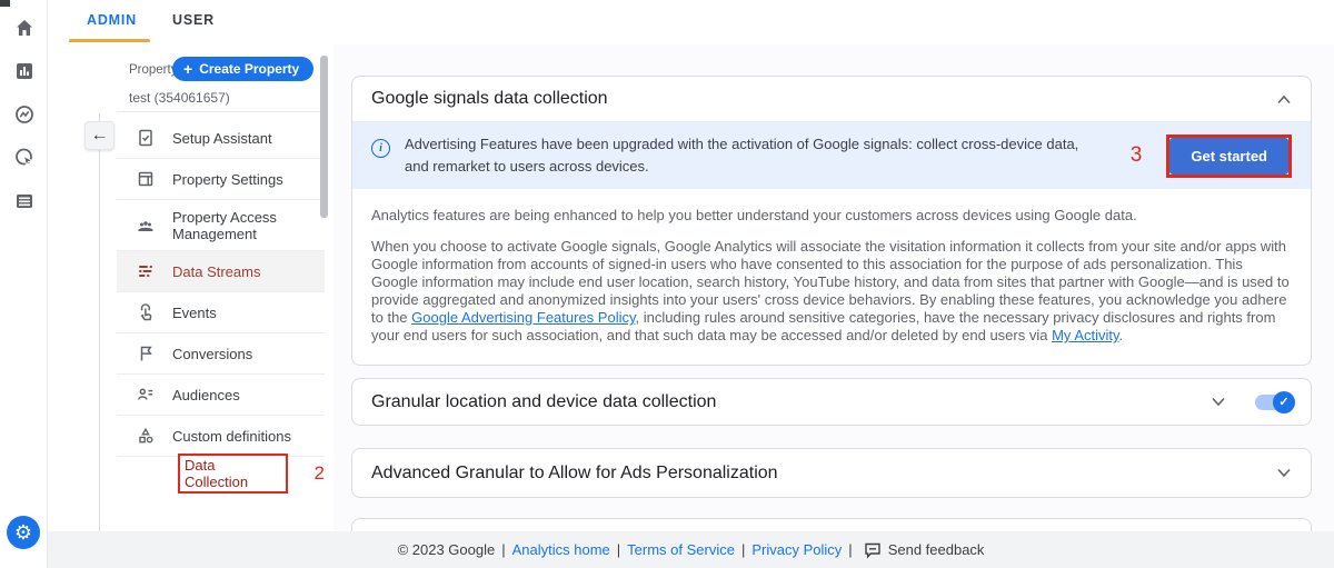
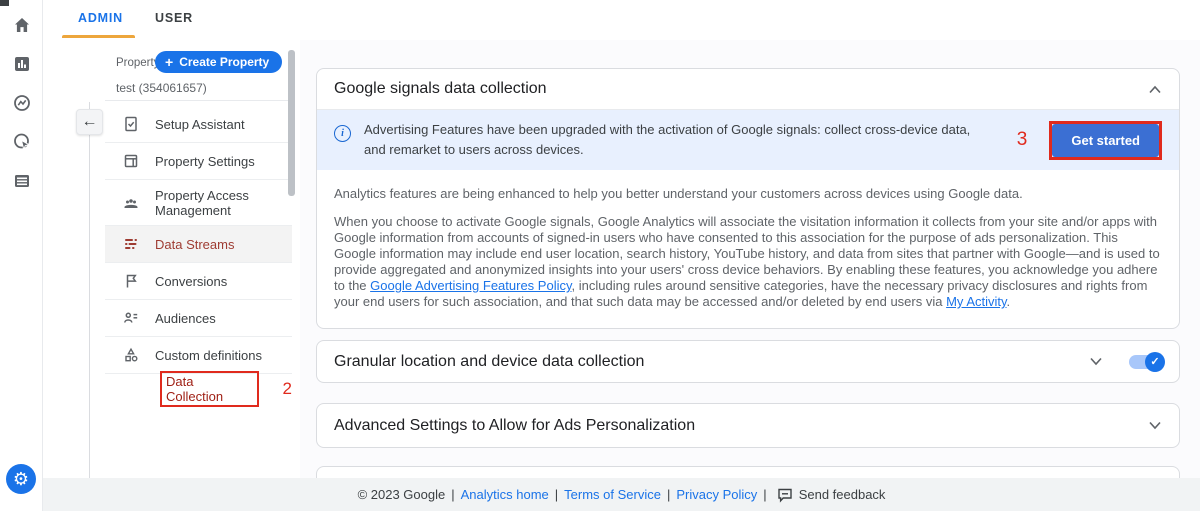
  ⚙
  ADMIN
  USER
  Propert
  +
  Create Property
  test (354061657)
  ←
  Setup Assistant
  Property Settings
  Property Access Management
  Data Streams
- Events
  Conversions
  Audiences
  Custom definitions
  Data Collection
  2
  Google signals data collection
  i
  Advertising Features have been upgraded with the activation of Google signals: collect cross-device data, and remarket to users across devices.
  3
  Get started
  Analytics features are being enhanced to help you better understand your customers across devices using Google data.
  When you choose to activate Google signals, Google Analytics will associate the visitation information it collects from your site and/or apps with Google information from accounts of signed-in users who have consented to this association for the purpose of ads personalization. This Google information may include end user location, search history, YouTube history, and data from sites that partner with Google—and is used to provide aggregated and anonymized insights into your users' cross device behaviors. By enabling these features, you acknowledge you adhere to the Google Advertising Features Policy, including rules around sensitive categories, have the necessary privacy disclosures and rights from your end users for such association, and that such data may be accessed and/or deleted by end users via My Activity.
  Granular location and device data collection
  ✓
- Advanced Granular to Allow for Ads Personalization
+ Advanced Settings to Allow for Ads Personalization
  © 2023 Google
  |
  Analytics home
  |
  Terms of Service
  |
  Privacy Policy
  |
  Send feedback
